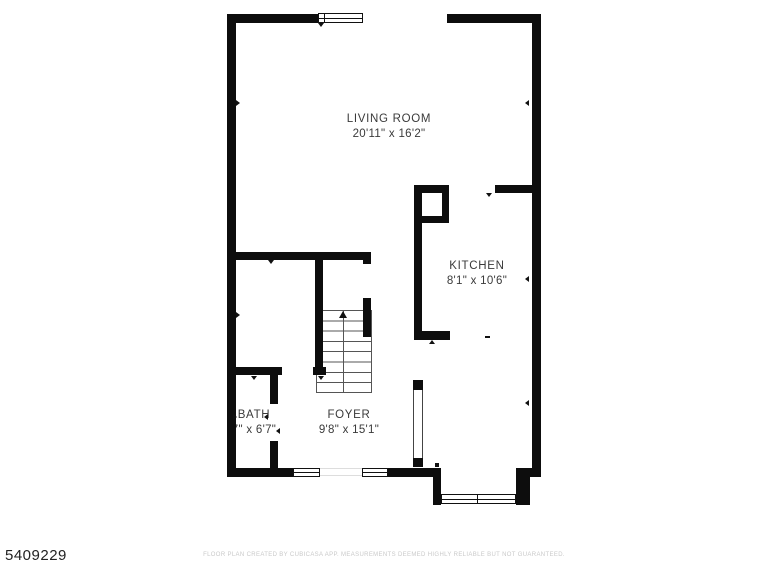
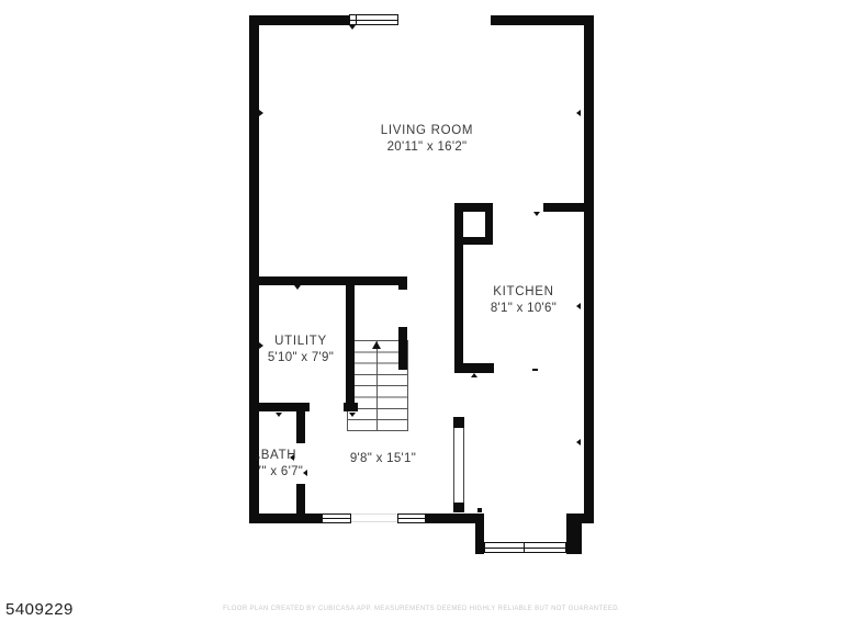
  LIVING ROOM
  20'11" x 16'2"
  KITCHEN
  8'1" x 10'6"
+ UTILITY
+ 5'10" x 7'9"
  BATH
  " x 6'7"
- FOYER
  9'8" x 15'1"
  5409229
